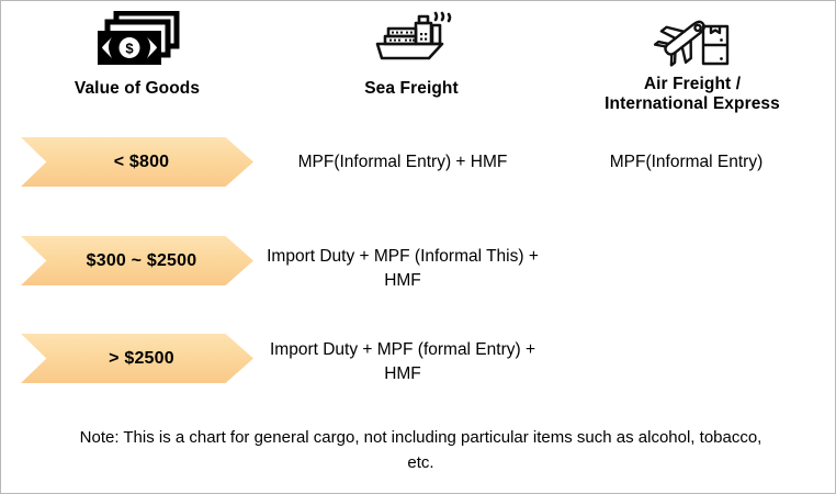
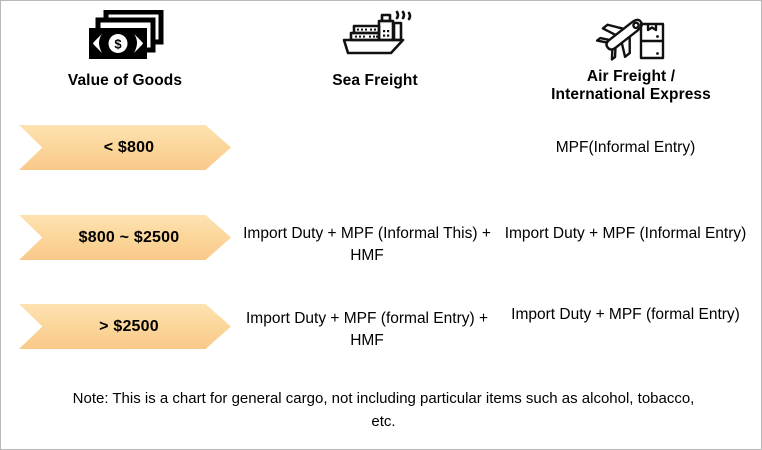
  $
  Value of Goods
  Sea Freight
  Air Freight /
  International Express
  < $800
- MPF(Informal Entry) + HMF
  MPF(Informal Entry)
- $300 ~ $2500
+ $800 ~ $2500
  Import Duty + MPF (Informal This) + HMF
+ Import Duty + MPF (Informal Entry)
  > $2500
  Import Duty + MPF (formal Entry) + HMF
+ Import Duty + MPF (formal Entry)
  Note: This is a chart for general cargo, not including particular items such as alcohol, tobacco, etc.
